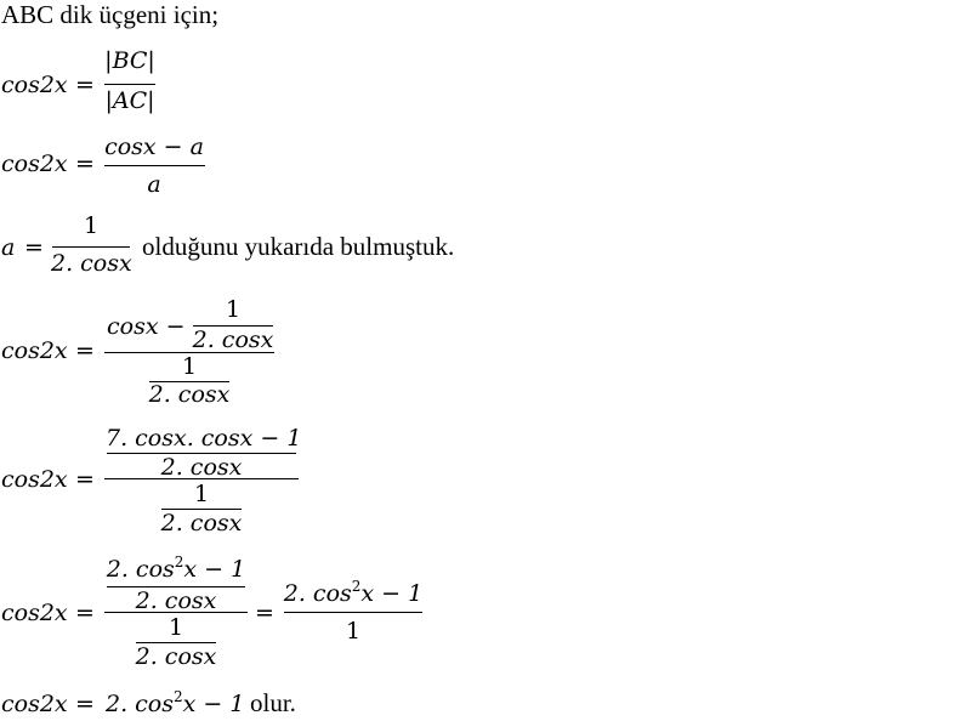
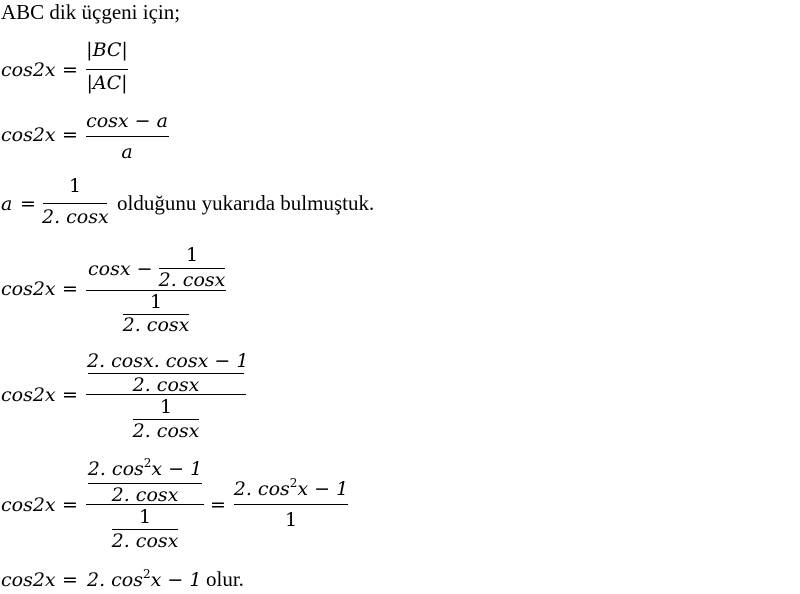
  ABC dik üçgeni için;
  cos2x
  =
  |BC|
  |AC|
  cos2x
  =
  cosx − a
  a
  a
  =
  1
  2. cosx
  olduğunu yukarıda bulmuştuk.
  cos2x
  =
  cosx −
  1
  2. cosx
  1
  2. cosx
  cos2x
  =
- 7. cosx. cosx − 1
+ 2. cosx. cosx − 1
  2. cosx
  1
  2. cosx
  cos2x
  =
  2. cos2x − 1
  2. cosx
  1
  2. cosx
  =
  2. cos2x − 1
  1
  cos2x
  =
  2. cos2x − 1
  olur.
